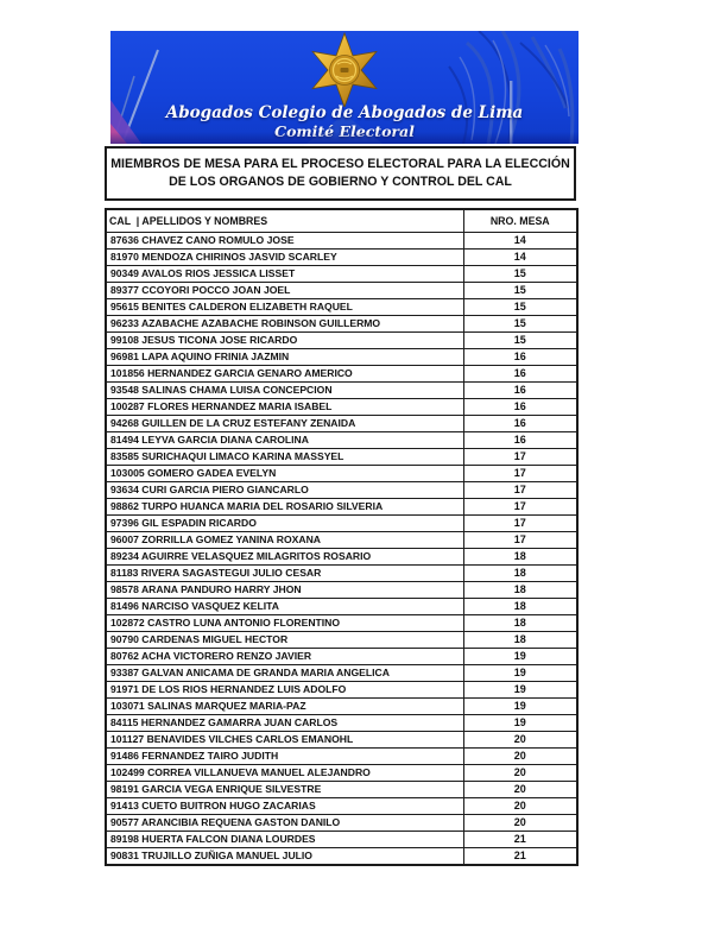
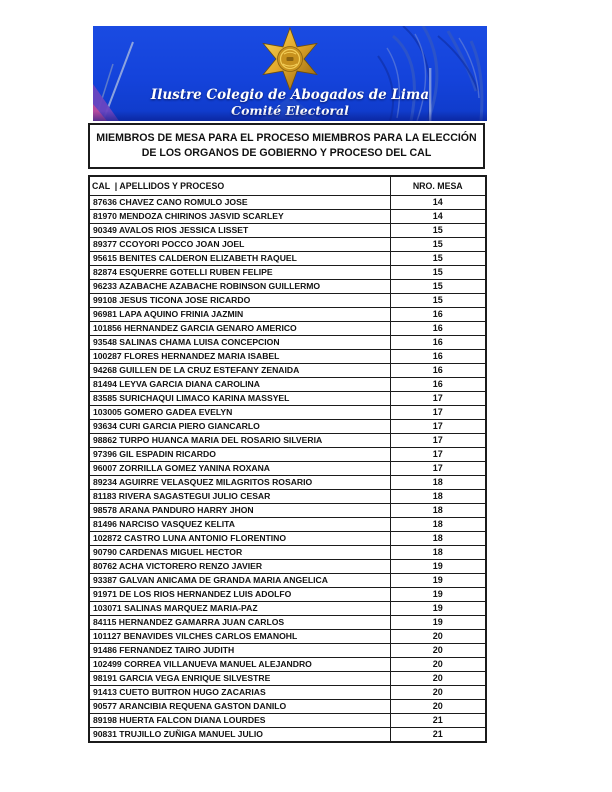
- Abogados Colegio de Abogados de Lima
+ Ilustre Colegio de Abogados de Lima
- MIEMBROS DE MESA PARA EL PROCESO ELECTORAL PARA LA ELECCIÓN
+ MIEMBROS DE MESA PARA EL PROCESO MIEMBROS PARA LA ELECCIÓN
- DE LOS ORGANOS DE GOBIERNO Y CONTROL DEL CAL
+ DE LOS ORGANOS DE GOBIERNO Y PROCESO DEL CAL
- CAL | APELLIDOS Y NOMBRES	NRO. MESA
+ CAL | APELLIDOS Y PROCESO	NRO. MESA
  87636 CHAVEZ CANO ROMULO JOSE	14
  81970 MENDOZA CHIRINOS JASVID SCARLEY	14
  90349 AVALOS RIOS JESSICA LISSET	15
  89377 CCOYORI POCCO JOAN JOEL	15
  95615 BENITES CALDERON ELIZABETH RAQUEL	15
+ 82874 ESQUERRE GOTELLI RUBEN FELIPE	15
  96233 AZABACHE AZABACHE ROBINSON GUILLERMO	15
  99108 JESUS TICONA JOSE RICARDO	15
  96981 LAPA AQUINO FRINIA JAZMIN	16
  101856 HERNANDEZ GARCIA GENARO AMERICO	16
  93548 SALINAS CHAMA LUISA CONCEPCION	16
  100287 FLORES HERNANDEZ MARIA ISABEL	16
  94268 GUILLEN DE LA CRUZ ESTEFANY ZENAIDA	16
  81494 LEYVA GARCIA DIANA CAROLINA	16
  83585 SURICHAQUI LIMACO KARINA MASSYEL	17
  103005 GOMERO GADEA EVELYN	17
  93634 CURI GARCIA PIERO GIANCARLO	17
  98862 TURPO HUANCA MARIA DEL ROSARIO SILVERIA	17
  97396 GIL ESPADIN RICARDO	17
  96007 ZORRILLA GOMEZ YANINA ROXANA	17
  89234 AGUIRRE VELASQUEZ MILAGRITOS ROSARIO	18
  81183 RIVERA SAGASTEGUI JULIO CESAR	18
  98578 ARANA PANDURO HARRY JHON	18
  81496 NARCISO VASQUEZ KELITA	18
  102872 CASTRO LUNA ANTONIO FLORENTINO	18
  90790 CARDENAS MIGUEL HECTOR	18
  80762 ACHA VICTORERO RENZO JAVIER	19
  93387 GALVAN ANICAMA DE GRANDA MARIA ANGELICA	19
  91971 DE LOS RIOS HERNANDEZ LUIS ADOLFO	19
  103071 SALINAS MARQUEZ MARIA-PAZ	19
  84115 HERNANDEZ GAMARRA JUAN CARLOS	19
  101127 BENAVIDES VILCHES CARLOS EMANOHL	20
  91486 FERNANDEZ TAIRO JUDITH	20
  102499 CORREA VILLANUEVA MANUEL ALEJANDRO	20
  98191 GARCIA VEGA ENRIQUE SILVESTRE	20
  91413 CUETO BUITRON HUGO ZACARIAS	20
  90577 ARANCIBIA REQUENA GASTON DANILO	20
  89198 HUERTA FALCON DIANA LOURDES	21
  90831 TRUJILLO ZUÑIGA MANUEL JULIO	21
